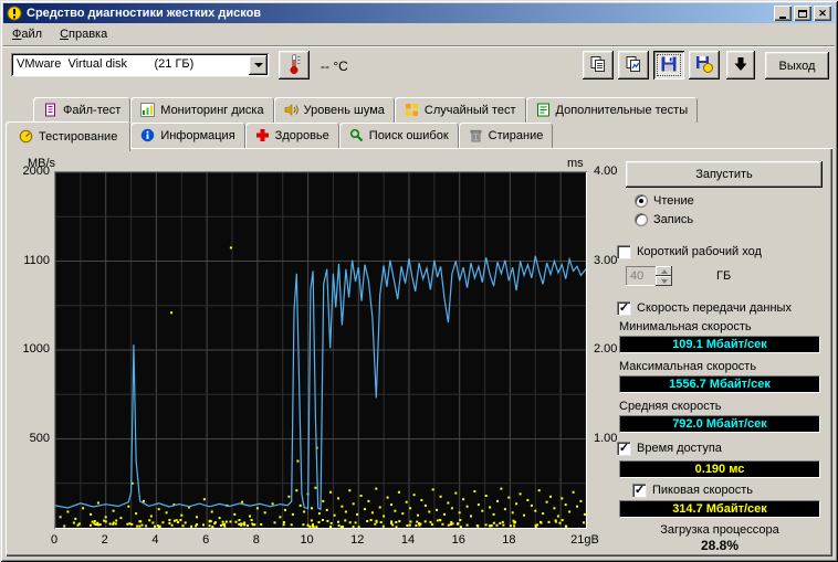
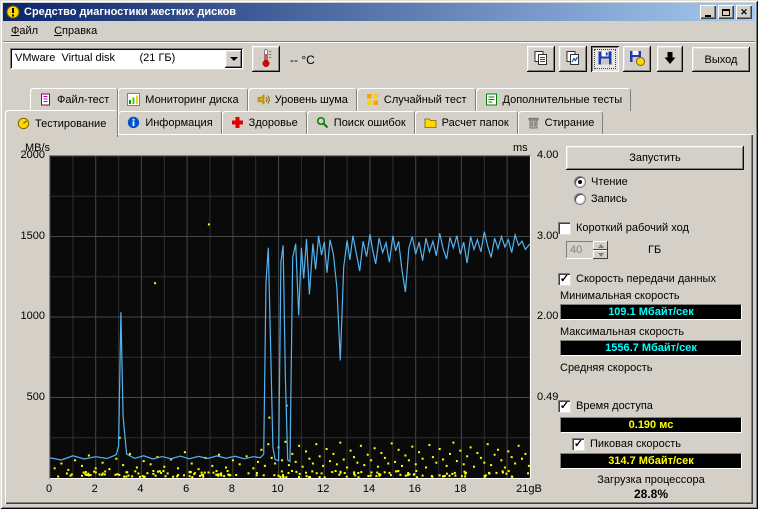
  Средство диагностики жестких дисков
  ✕
  Файл
  Справка
  VMware Virtual disk (21 ГБ)
  -- °C
  Выход
  Файл-тест
  Мониторинг диска
  Уровень шума
  Случайный тест
  Дополнительные тесты
  Тестирование
  Информация
  Здоровье
  Поиск ошибок
+ Расчет папок
  Стирание
  MB/s
  ms
  2000
- 1100
+ 1500
  1000
  500
  4.00
  3.00
  2.00
- 1.00
+ 0.49
  0
  2
  4
  6
  8
  10
  12
  14
  16
  18
  21gB
  Запустить
  Чтение
  Запись
  Короткий рабочий ход
  40
  ГБ
  ✓
  Скорость передачи данных
  Минимальная скорость
  109.1 Мбайт/сек
  Максимальная скорость
  1556.7 Мбайт/сек
  Средняя скорость
- 792.0 Мбайт/сек
  ✓
  Время доступа
  0.190 мс
  ✓
  Пиковая скорость
  314.7 Мбайт/сек
  Загрузка процессора
  28.8%
